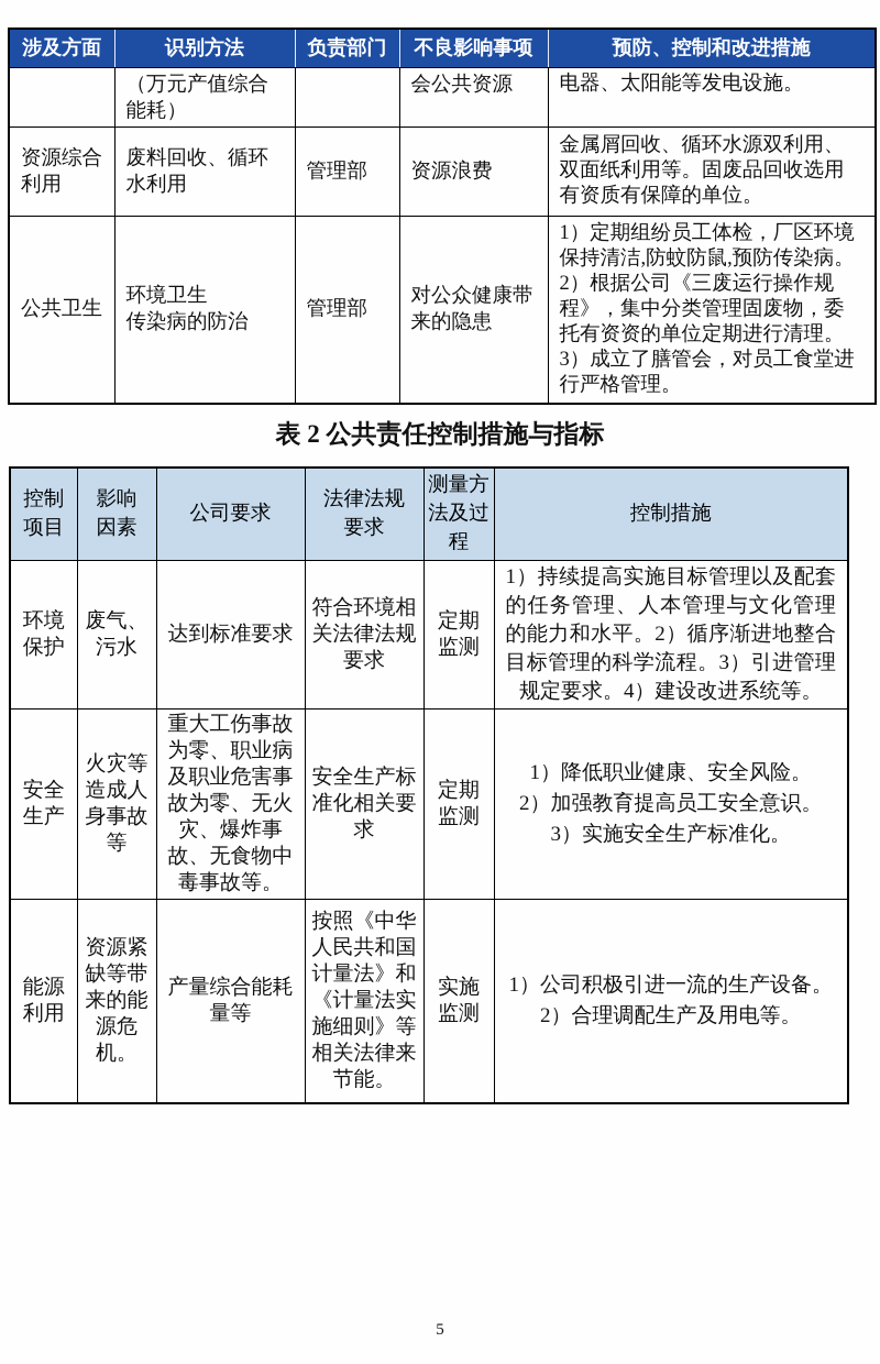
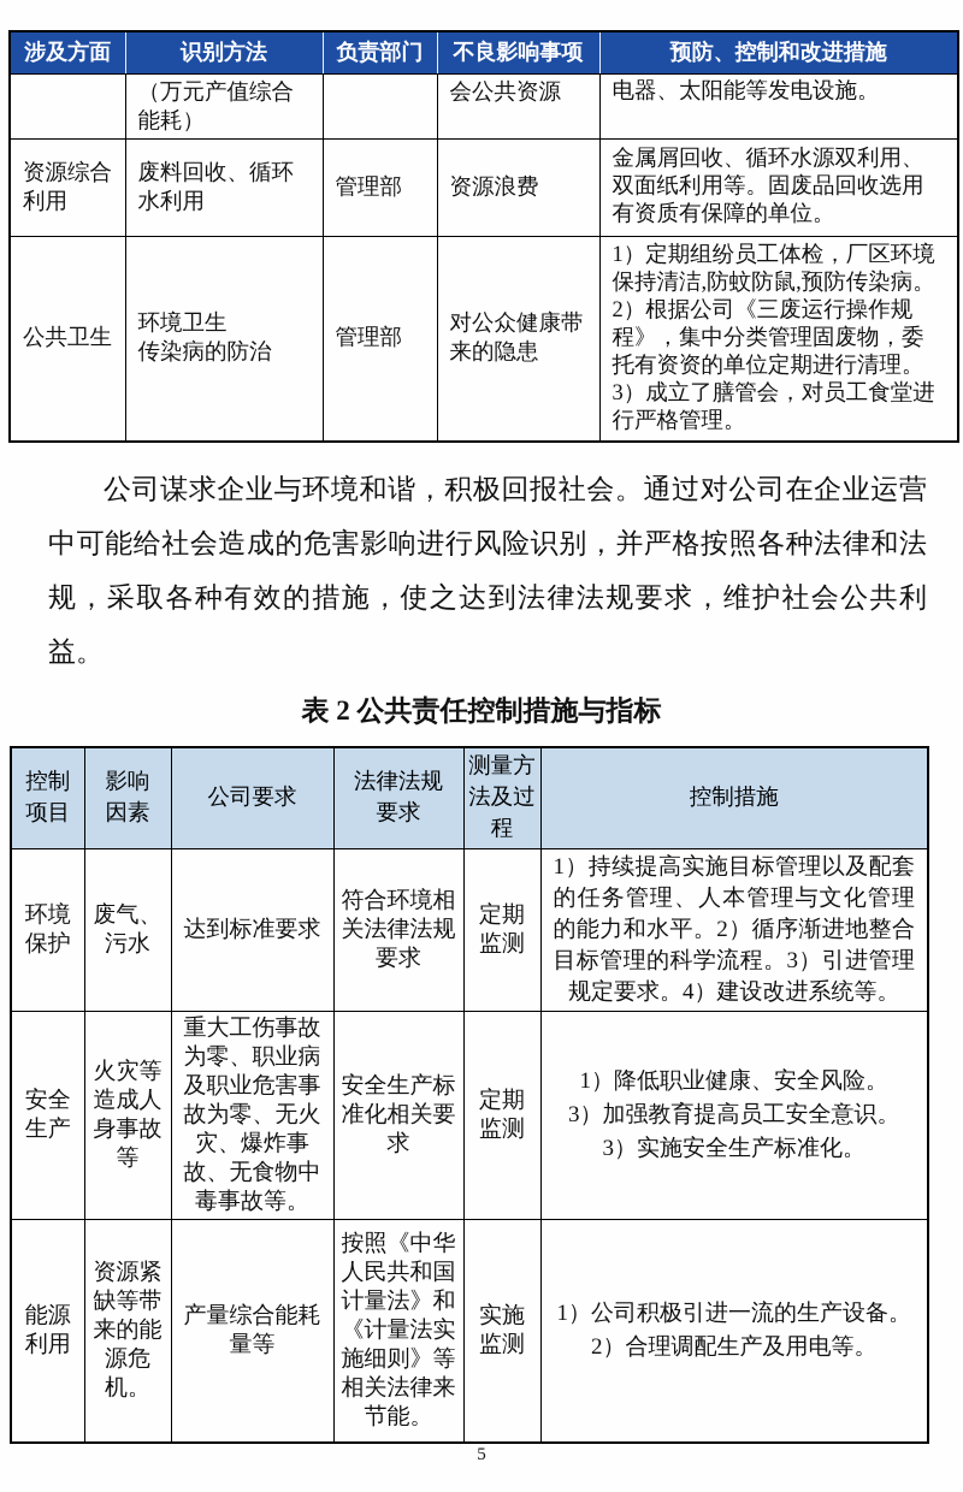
  涉及方面	识别方法	负责部门	不良影响事项	预防、控制和改进措施
  	（万元产值综合能耗）		会公共资源	电器、太阳能等发电设施。
  资源综合利用	废料回收、循环水利用	管理部	资源浪费	金属屑回收、循环水源双利用、双面纸利用等。固废品回收选用有资质有保障的单位。
  公共卫生	环境卫生 传染病的防治	管理部	对公众健康带来的隐患	1）定期组纷员工体检，厂区环境保持清洁,防蚊防鼠,预防传染病。 2）根据公司《三废运行操作规程》，集中分类管理固废物，委托有资资的单位定期进行清理。 3）成立了膳管会，对员工食堂进行严格管理。
+ 公司谋求企业与环境和谐，积极回报社会。通过对公司在企业运营中可能给社会造成的危害影响进行风险识别，并严格按照各种法律和法规，采取各种有效的措施，使之达到法律法规要求，维护社会公共利益。
  表 2 公共责任控制措施与指标
  控制项目	影响因素	公司要求	法律法规要求	测量方法及过程	控制措施
  环境保护	废气、污水	达到标准要求	符合环境相关法律法规要求	定期监测	1）持续提高实施目标管理以及配套的任务管理、人本管理与文化管理的能力和水平。2）循序渐进地整合目标管理的科学流程。3）引进管理规定要求。4）建设改进系统等。
- 安全生产	火灾等造成人身事故等	重大工伤事故为零、职业病及职业危害事故为零、无火灾、爆炸事故、无食物中毒事故等。	安全生产标准化相关要求	定期监测	1）降低职业健康、安全风险。 2）加强教育提高员工安全意识。 3）实施安全生产标准化。
+ 安全生产	火灾等造成人身事故等	重大工伤事故为零、职业病及职业危害事故为零、无火灾、爆炸事故、无食物中毒事故等。	安全生产标准化相关要求	定期监测	1）降低职业健康、安全风险。 3）加强教育提高员工安全意识。 3）实施安全生产标准化。
  能源利用	资源紧缺等带来的能源危机。	产量综合能耗量等	按照《中华人民共和国计量法》和《计量法实施细则》等相关法律来节能。	实施监测	1）公司积极引进一流的生产设备。 2）合理调配生产及用电等。
  5
